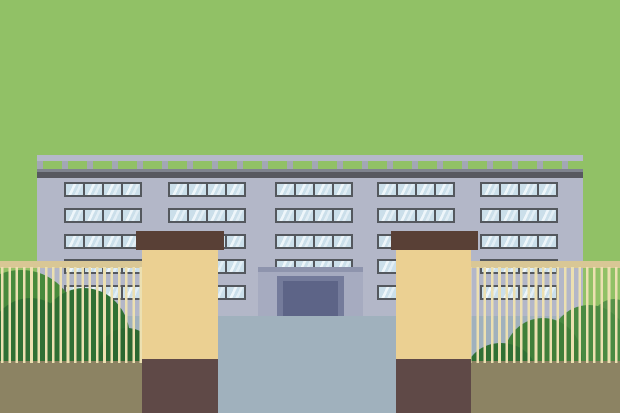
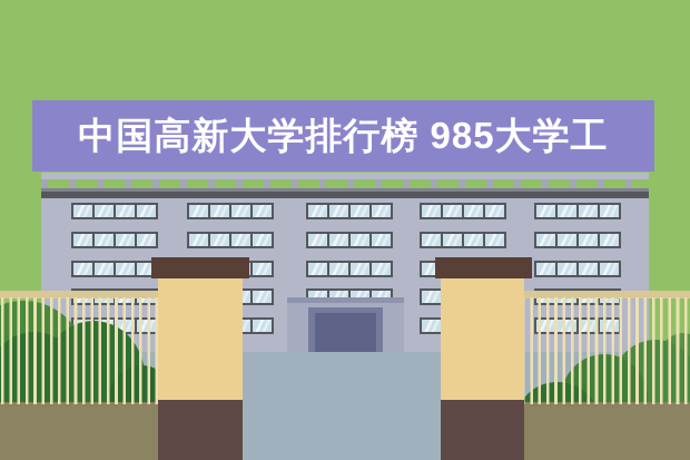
+ 中国高新大学排行榜 985大学工
